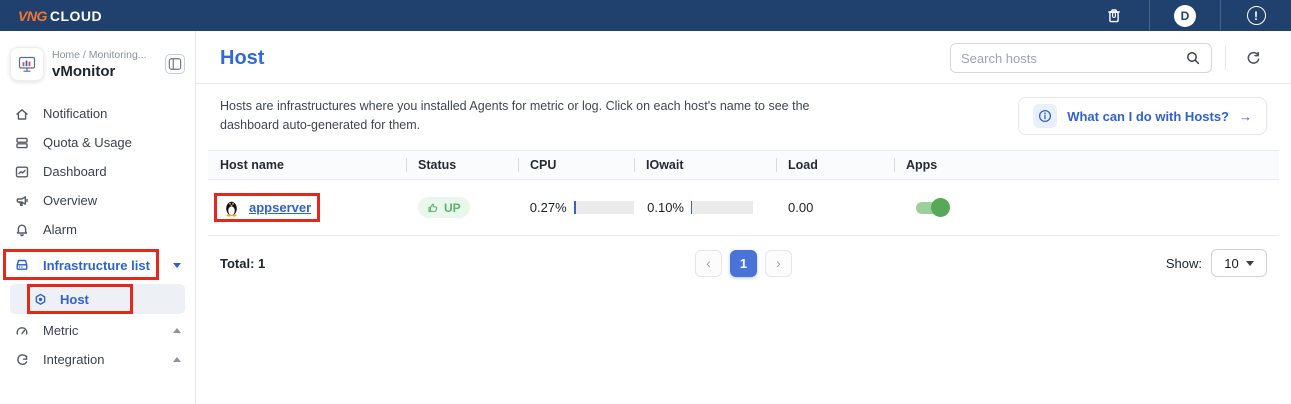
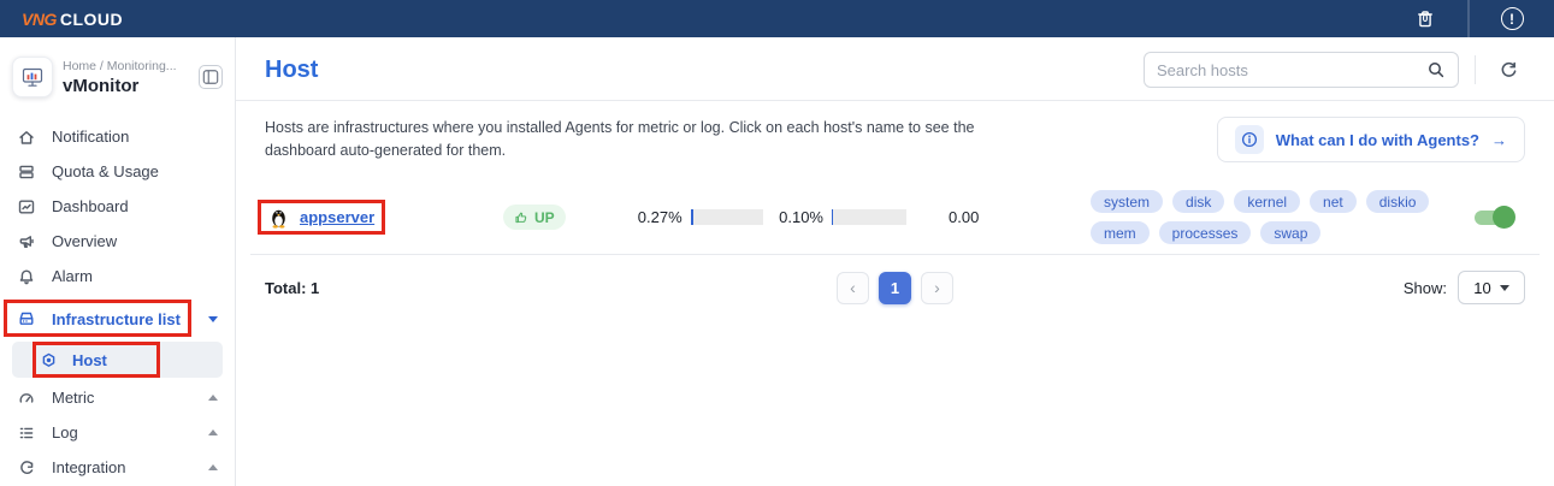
  VNG
  CLOUD
  0
- D
  !
  Home / Monitoring...
  vMonitor
  Notification
  Quota & Usage
  Dashboard
  Overview
  Alarm
  Infrastructure list
  Host
  Metric
+ Log
  Integration
  Host
  Search hosts
  Hosts are infrastructures where you installed Agents for metric or log. Click on each host's name to see the dashboard auto-generated for them.
- What can I do with Hosts?
+ What can I do with Agents?
  →
- Host name
- Status
- CPU
- IOwait
- Load
- Apps
  appserver
  UP
  0.27%
  0.10%
  0.00
+ system
+ disk
+ kernel
+ net
+ diskio
+ mem
+ processes
+ swap
  Total: 1
  ‹
  1
  ›
  Show:
  10
